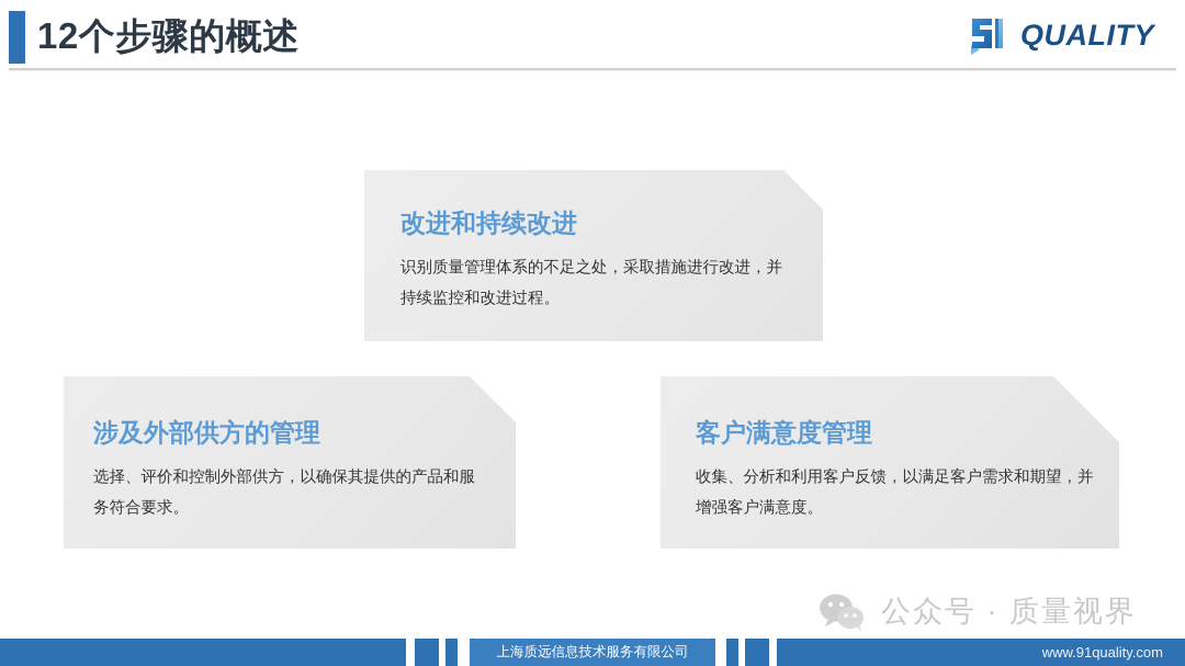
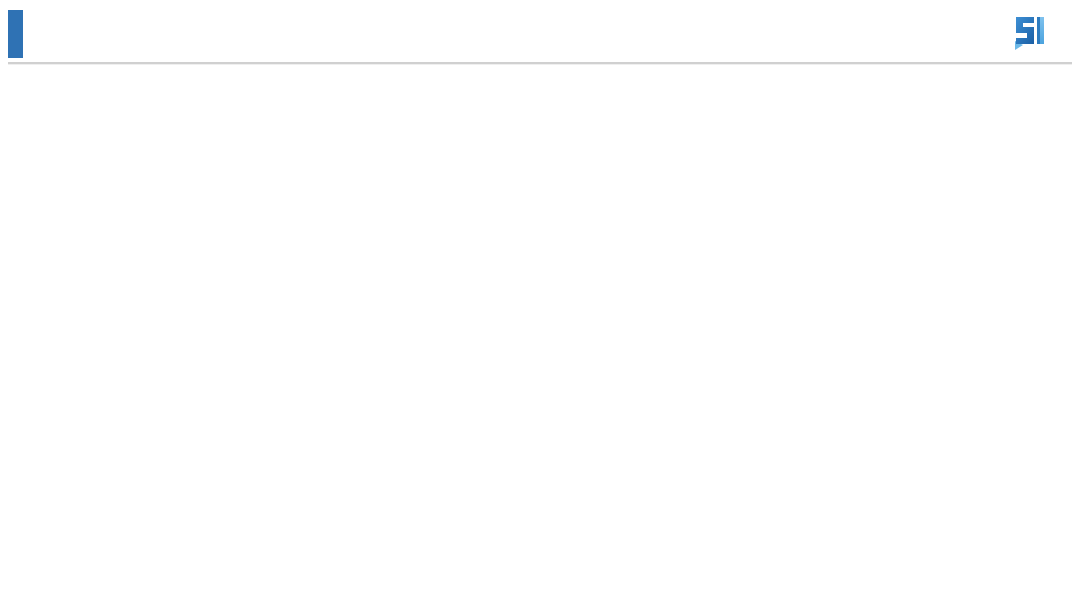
- 12个步骤的概述
- QUALITY
- 改进和持续改进
- 识别质量管理体系的不足之处，采取措施进行改进，并持续监控和改进过程。
- 涉及外部供方的管理
- 选择、评价和控制外部供方，以确保其提供的产品和服务符合要求。
- 客户满意度管理
- 收集、分析和利用客户反馈，以满足客户需求和期望，并增强客户满意度。
- 公众号 · 质量视界
- 上海质远信息技术服务有限公司
- www.91quality.com
